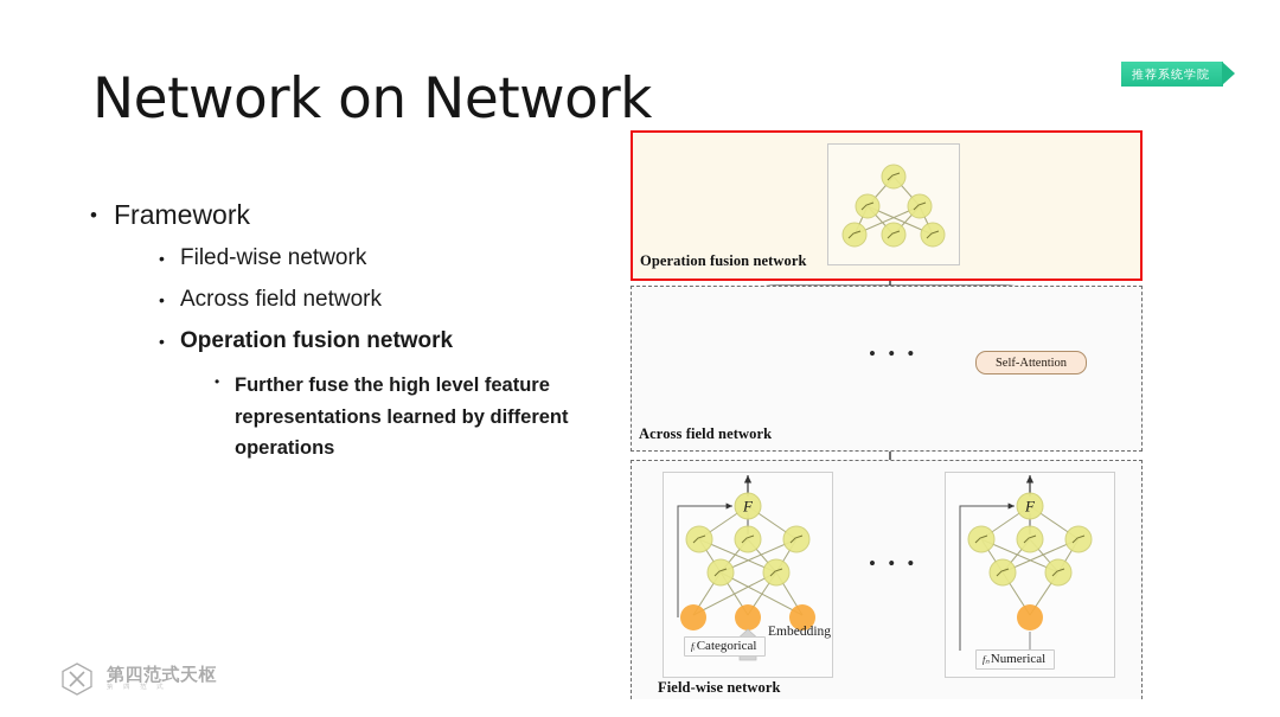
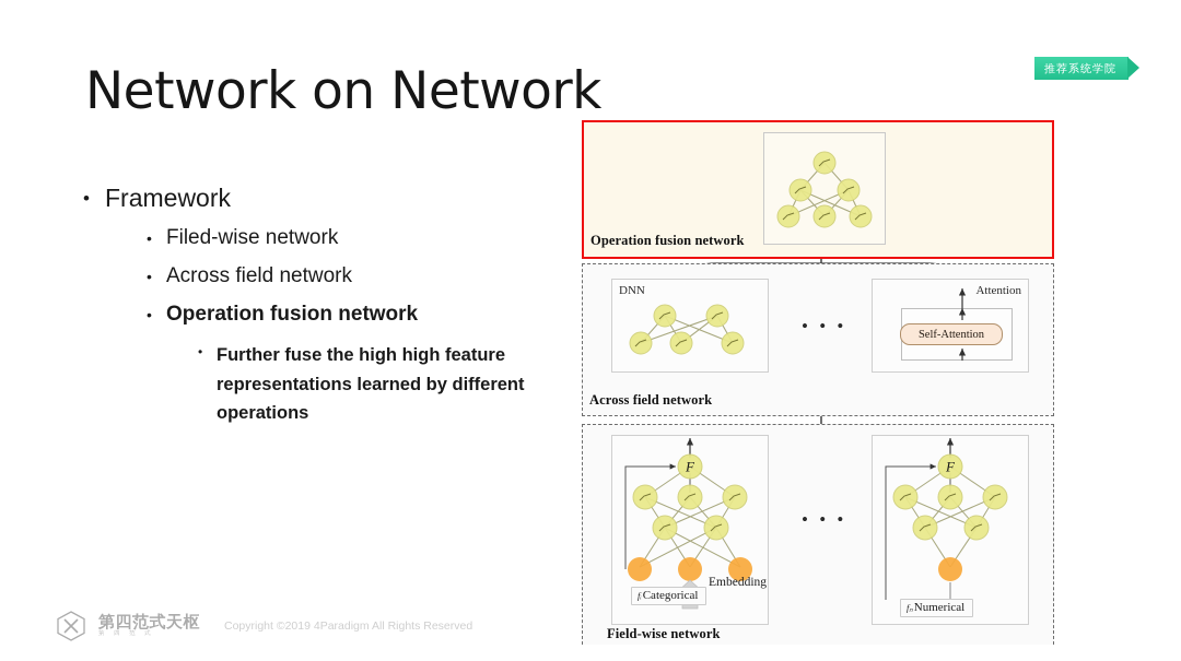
  Network on Network
  •
  Framework
  •
  Filed-wise network
  •
  Across field network
  •
  Operation fusion network
  •
- Further fuse the high level feature representations learned by different operations
+ Further fuse the high high feature representations learned by different operations
  Operation fusion network
+ DNN
  • • •
+ Attention
  Self-Attention
  Across field network
  F
  Embedding
  fᵢCategorical
  • • •
  F
  fₙNumerical
  Field-wise network
  推荐系统学院
  第四范式天枢
+ Copyright ©2019 4Paradigm All Rights Reserved
